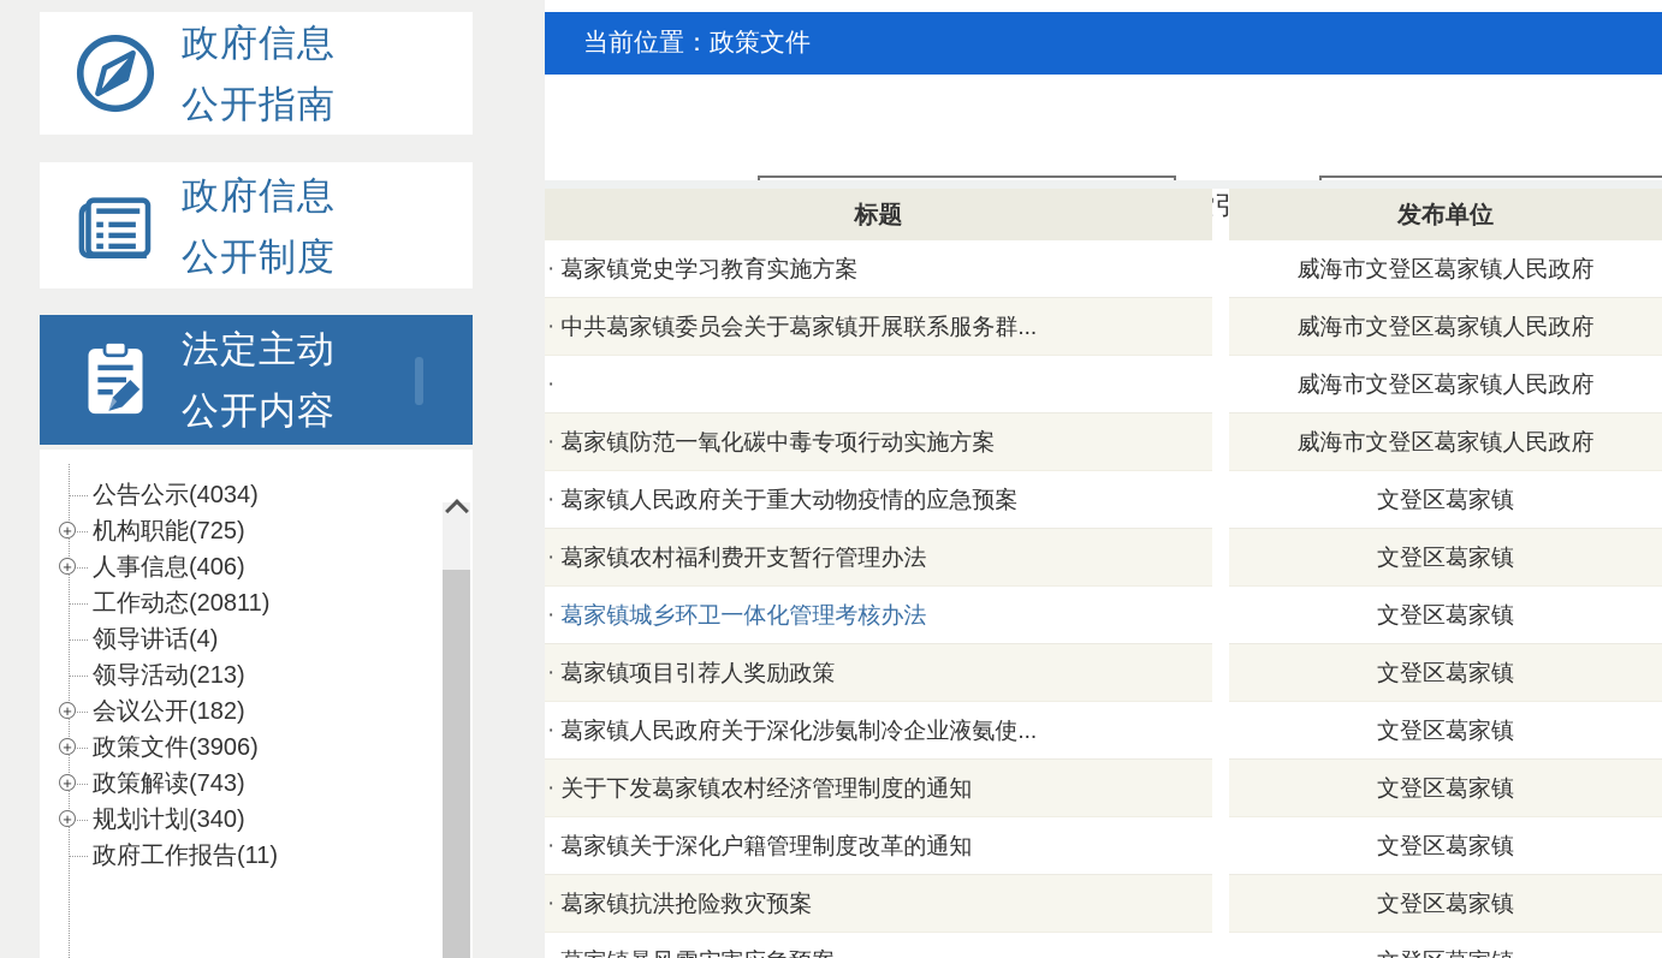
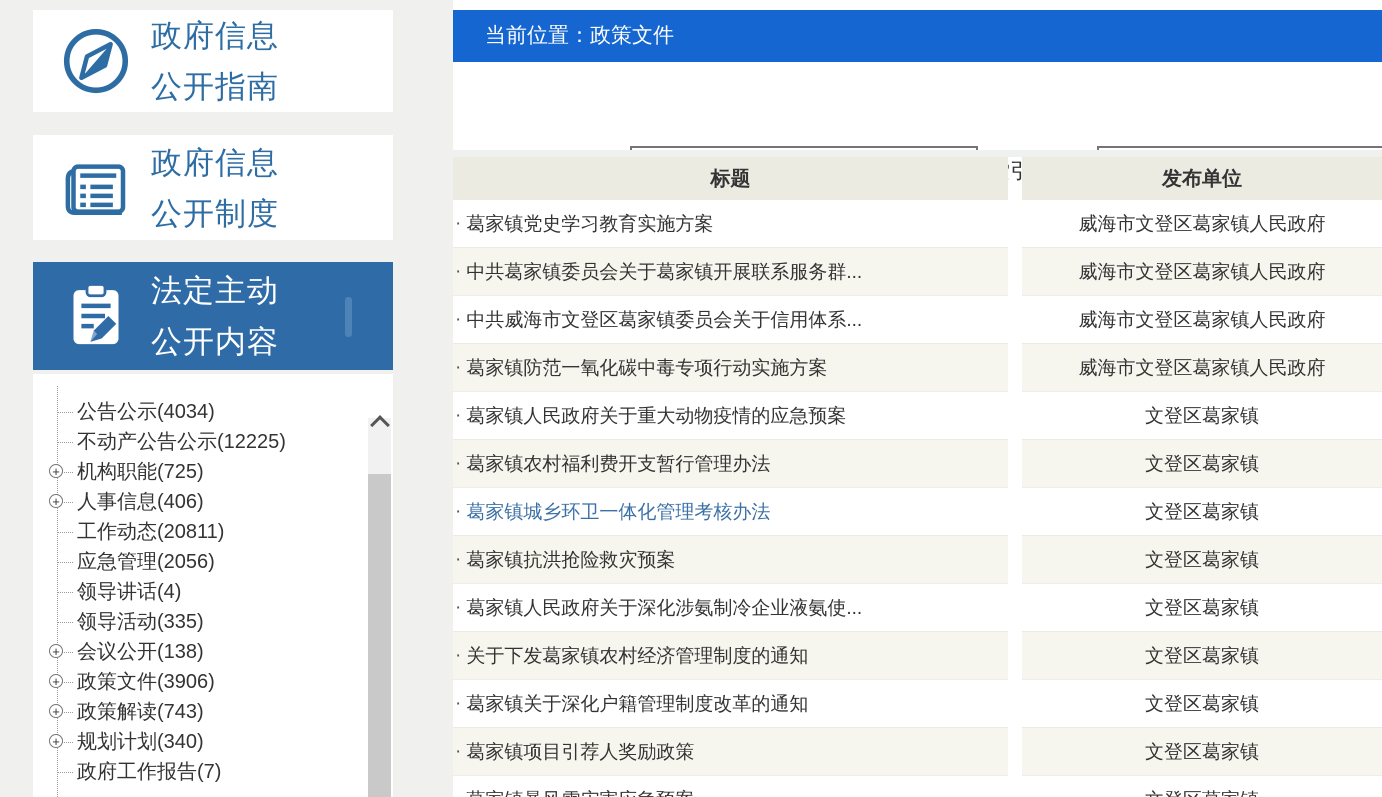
  政府信息
  公开指南
  政府信息
  公开制度
  法定主动
  公开内容
  公告公示(4034)
+ 不动产公告公示(12225)
  +
  机构职能(725)
  +
  人事信息(406)
  工作动态(20811)
+ 应急管理(2056)
  领导讲话(4)
- 领导活动(213)
+ 领导活动(335)
  +
- 会议公开(182)
+ 会议公开(138)
  +
  政策文件(3906)
  +
  政策解读(743)
  +
  规划计划(340)
- 政府工作报告(11)
+ 政府工作报告(7)
  当前位置：政策文件
  标题
  发布单位
  ·
  葛家镇党史学习教育实施方案
  威海市文登区葛家镇人民政府
  ·
  中共葛家镇委员会关于葛家镇开展联系服务群...
  威海市文登区葛家镇人民政府
  ·
+ 中共威海市文登区葛家镇委员会关于信用体系...
  威海市文登区葛家镇人民政府
  ·
  葛家镇防范一氧化碳中毒专项行动实施方案
  威海市文登区葛家镇人民政府
  ·
  葛家镇人民政府关于重大动物疫情的应急预案
  文登区葛家镇
  ·
  葛家镇农村福利费开支暂行管理办法
  文登区葛家镇
  ·
  葛家镇城乡环卫一体化管理考核办法
  文登区葛家镇
  ·
- 葛家镇项目引荐人奖励政策
+ 葛家镇抗洪抢险救灾预案
  文登区葛家镇
  ·
  葛家镇人民政府关于深化涉氨制冷企业液氨使...
  文登区葛家镇
  ·
  关于下发葛家镇农村经济管理制度的通知
  文登区葛家镇
  ·
  葛家镇关于深化户籍管理制度改革的通知
  文登区葛家镇
  ·
- 葛家镇抗洪抢险救灾预案
+ 葛家镇项目引荐人奖励政策
  文登区葛家镇
